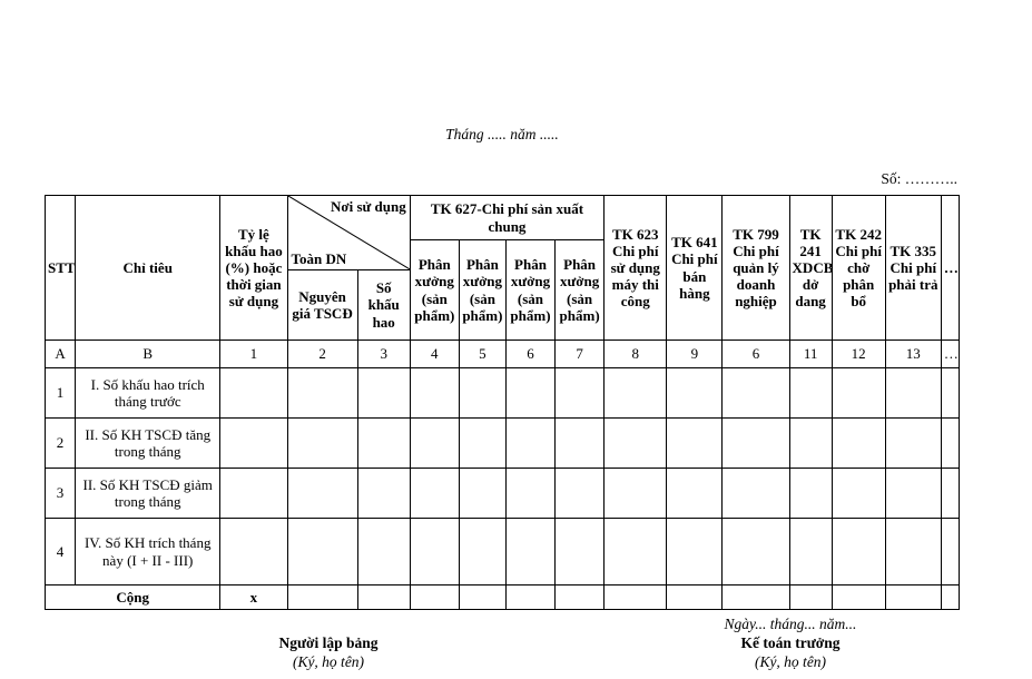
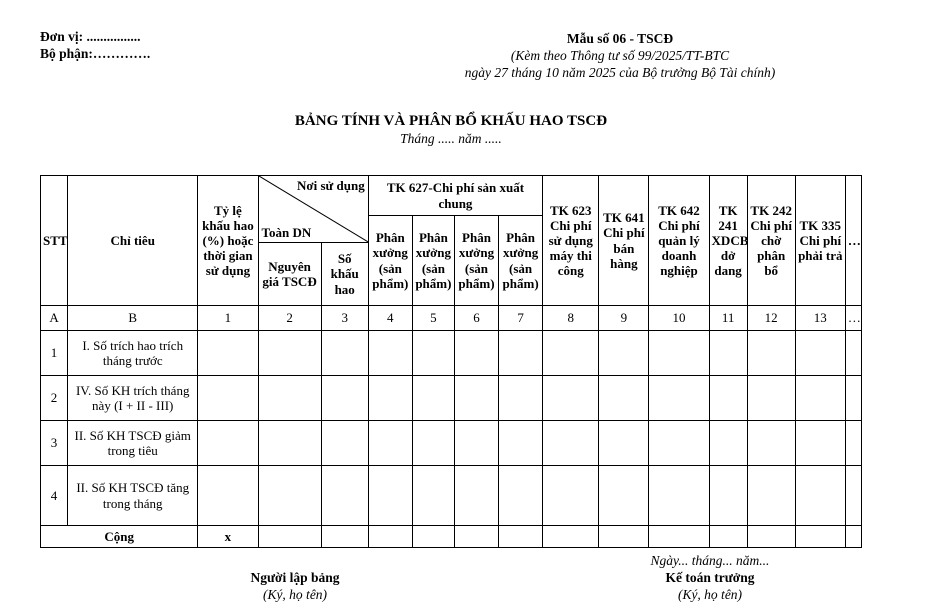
+ Đơn vị: ................
+ Bộ phận:………….
+ Mẫu số 06 - TSCĐ
+ (Kèm theo Thông tư số 99/2025/TT-BTC
+ ngày 27 tháng 10 năm 2025 của Bộ trưởng Bộ Tài chính)
+ BẢNG TÍNH VÀ PHÂN BỔ KHẤU HAO TSCĐ
  Tháng ..... năm .....
- Số: ………..
- STT	Chỉ tiêu	Tỷ lệ khấu hao (%) hoặc thời gian sử dụng	Nơi sử dụng Toàn DN	TK 627-Chi phí sản xuất chung	TK 623 Chi phí sử dụng máy thi công	TK 641 Chi phí bán hàng	TK 799 Chi phí quản lý doanh nghiệp	TK 241 XDCB dở dang	TK 242 Chi phí chờ phân bổ	TK 335 Chi phí phải trả	…
+ STT	Chỉ tiêu	Tỷ lệ khấu hao (%) hoặc thời gian sử dụng	Nơi sử dụng Toàn DN	TK 627-Chi phí sản xuất chung	TK 623 Chi phí sử dụng máy thi công	TK 641 Chi phí bán hàng	TK 642 Chi phí quản lý doanh nghiệp	TK 241 XDCB dở dang	TK 242 Chi phí chờ phân bổ	TK 335 Chi phí phải trả	…
  Phân xưởng (sản phẩm)	Phân xưởng (sản phẩm)	Phân xưởng (sản phẩm)	Phân xưởng (sản phẩm)
  Nguyên giá TSCĐ	Số khấu hao
- A	B	1	2	3	4	5	6	7	8	9	6	11	12	13	…
+ A	B	1	2	3	4	5	6	7	8	9	10	11	12	13	…
- 1	I. Số khấu hao trích tháng trước
+ 1	I. Số trích hao trích tháng trước
- 2	II. Số KH TSCĐ tăng trong tháng
+ 2	IV. Số KH trích tháng này (I + II - III)
- 3	II. Số KH TSCĐ giảm trong tháng
+ 3	II. Số KH TSCĐ giảm trong tiêu
- 4	IV. Số KH trích tháng này (I + II - III)
+ 4	II. Số KH TSCĐ tăng trong tháng
  Cộng	x
  Người lập bảng
  (Ký, họ tên)
  Ngày... tháng... năm...
  Kế toán trưởng
  (Ký, họ tên)
